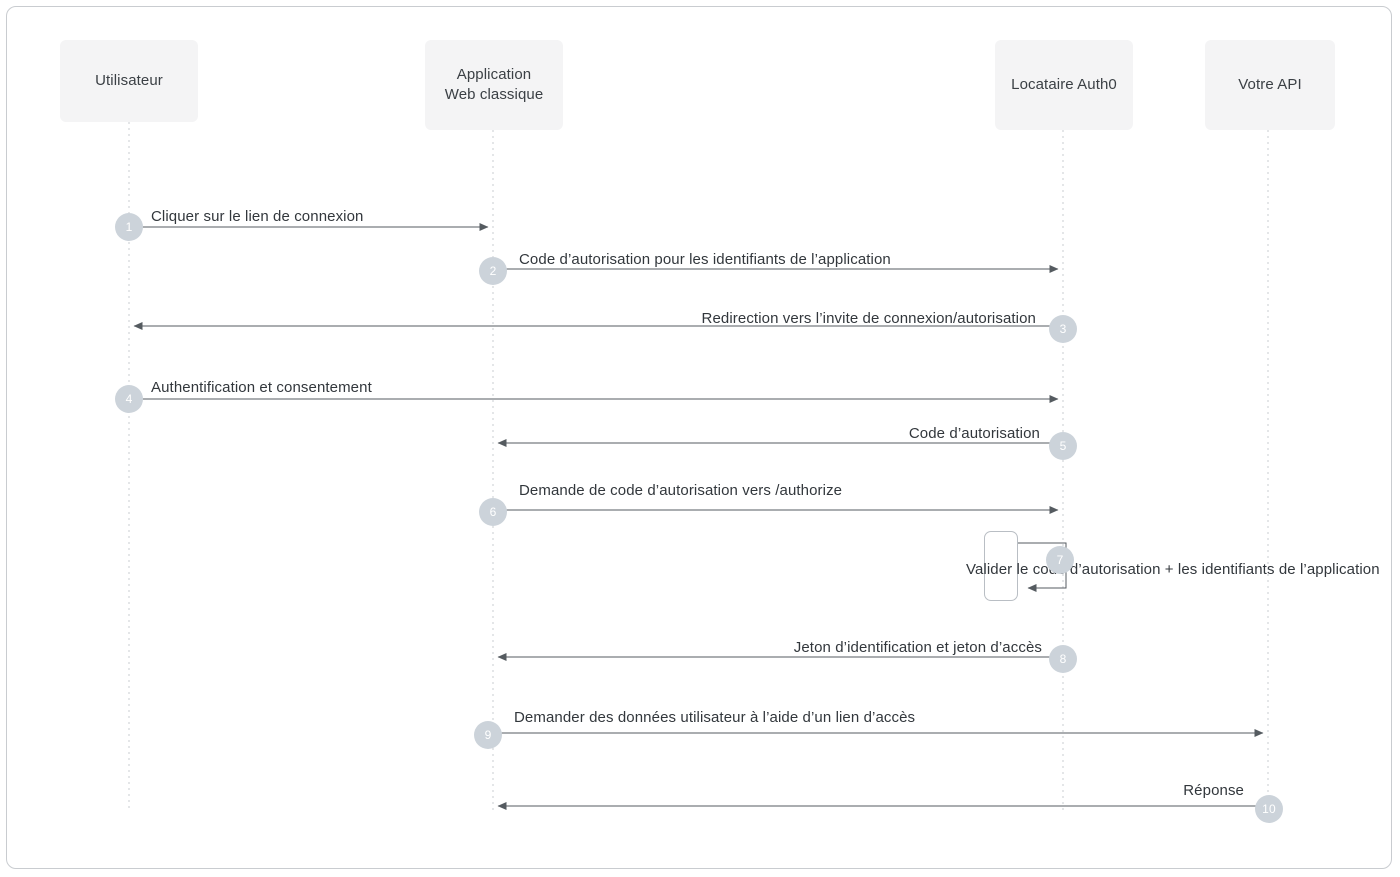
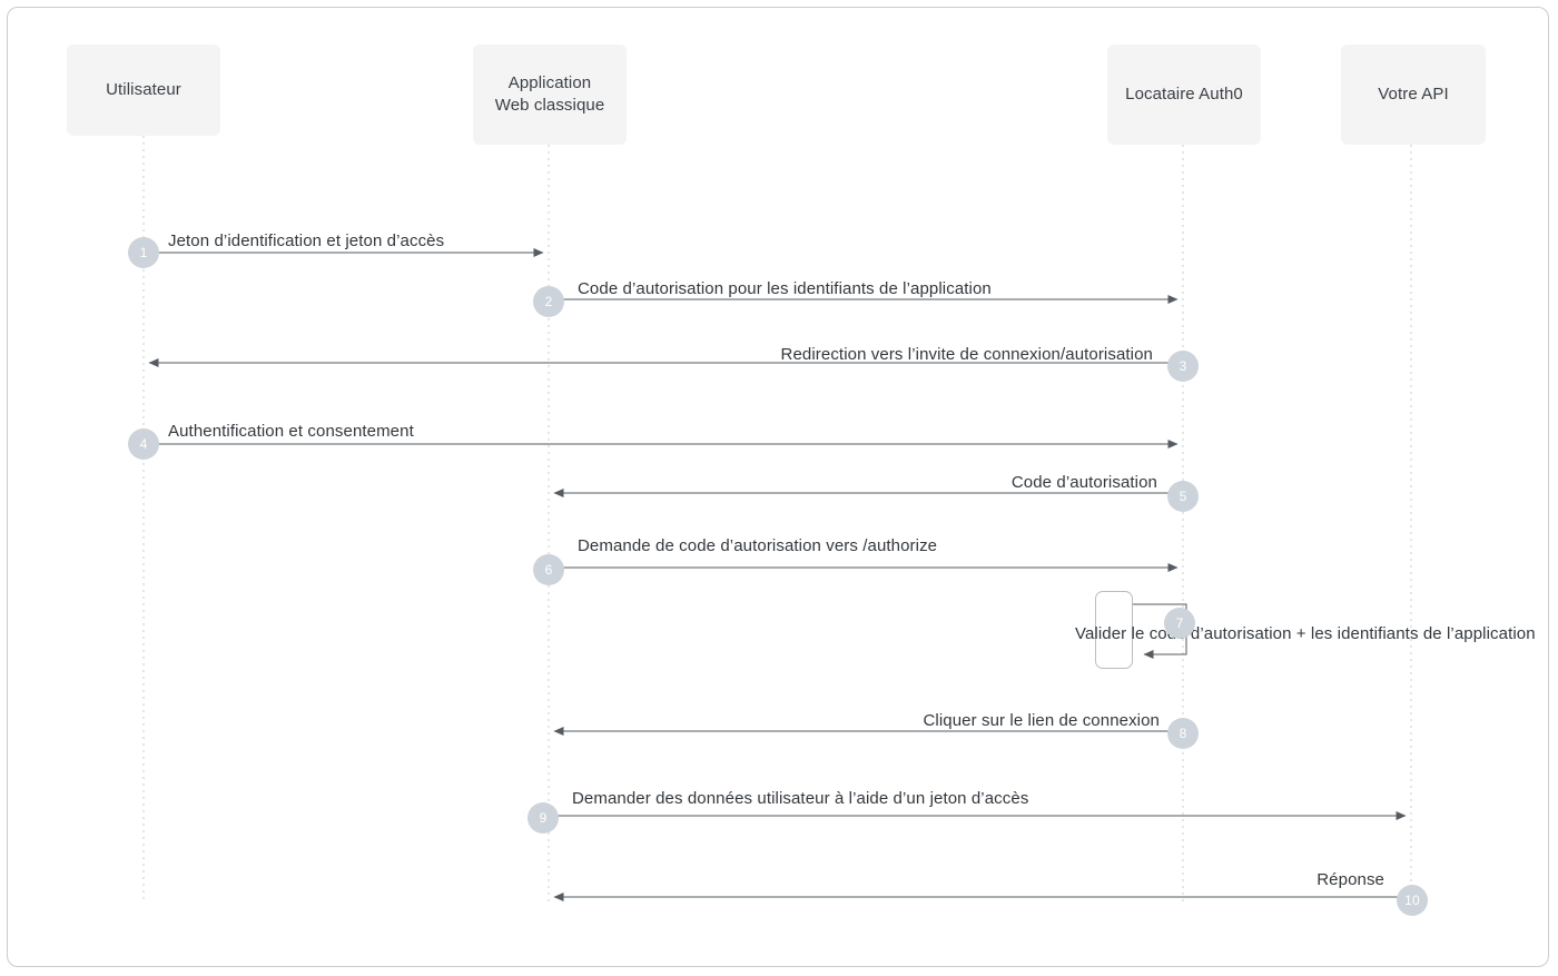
  Utilisateur
  Application
  Web classique
  Locataire Auth0
  Votre API
- Cliquer sur le lien de connexion
+ Jeton d’identification et jeton d’accès
  Code d’autorisation pour les identifiants de l’application
  Redirection vers l’invite de connexion/autorisation
  Authentification et consentement
  Code d’autorisation
  Demande de code d’autorisation vers /authorize
  Valider le co d’autorisation + les identifiants de l’application
- Jeton d’identification et jeton d’accès
+ Cliquer sur le lien de connexion
- Demander des données utilisateur à l’aide d’un lien d’accès
+ Demander des données utilisateur à l’aide d’un jeton d’accès
  Réponse
  1
  2
  3
  4
  5
  6
  7
  8
  9
  10
